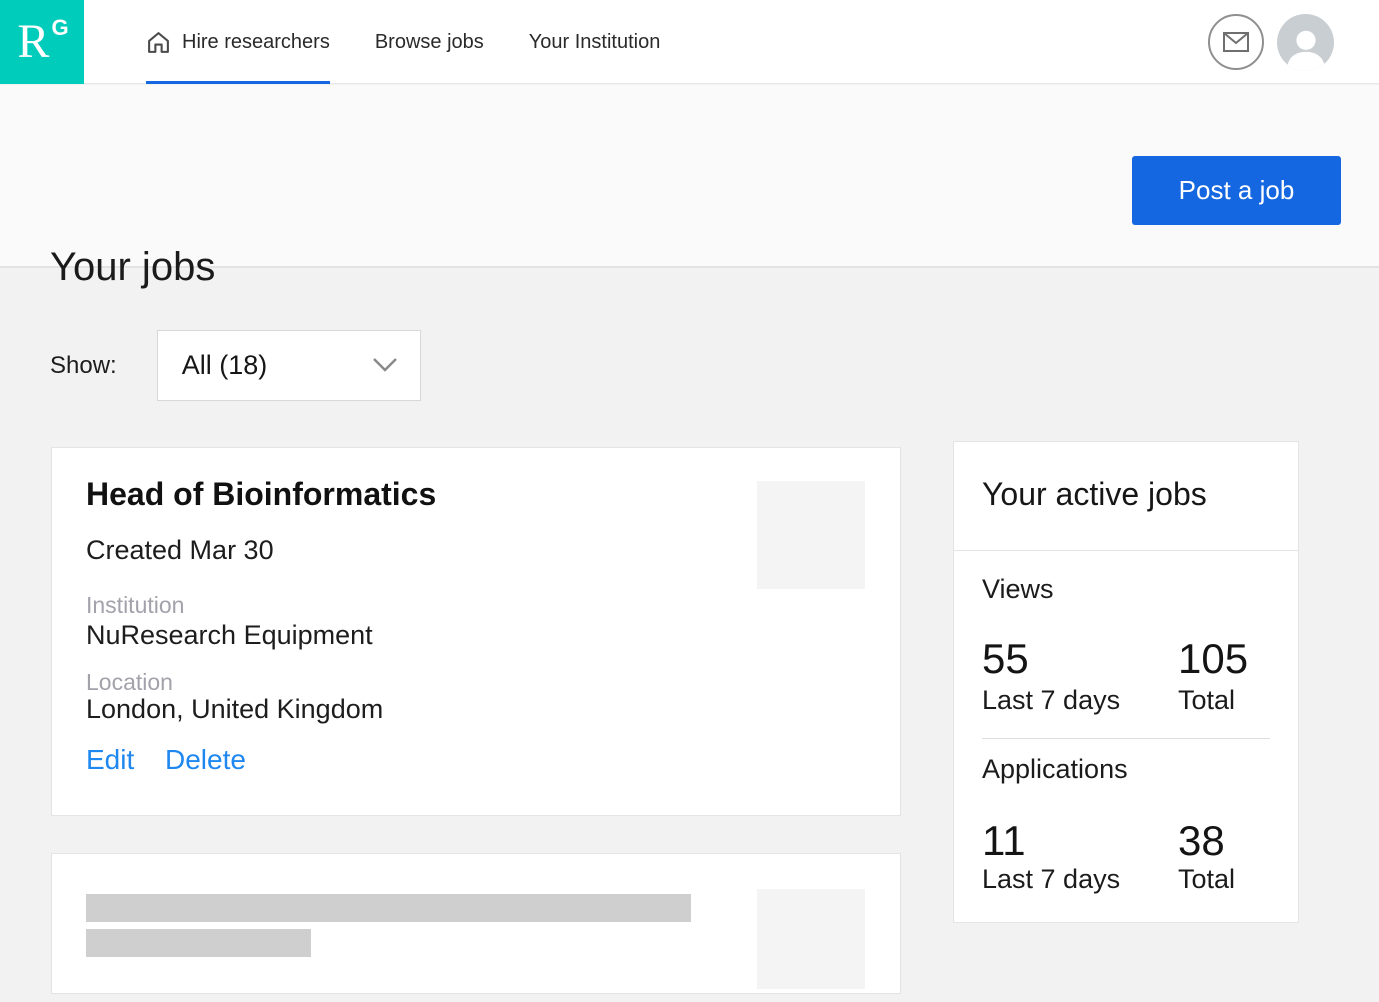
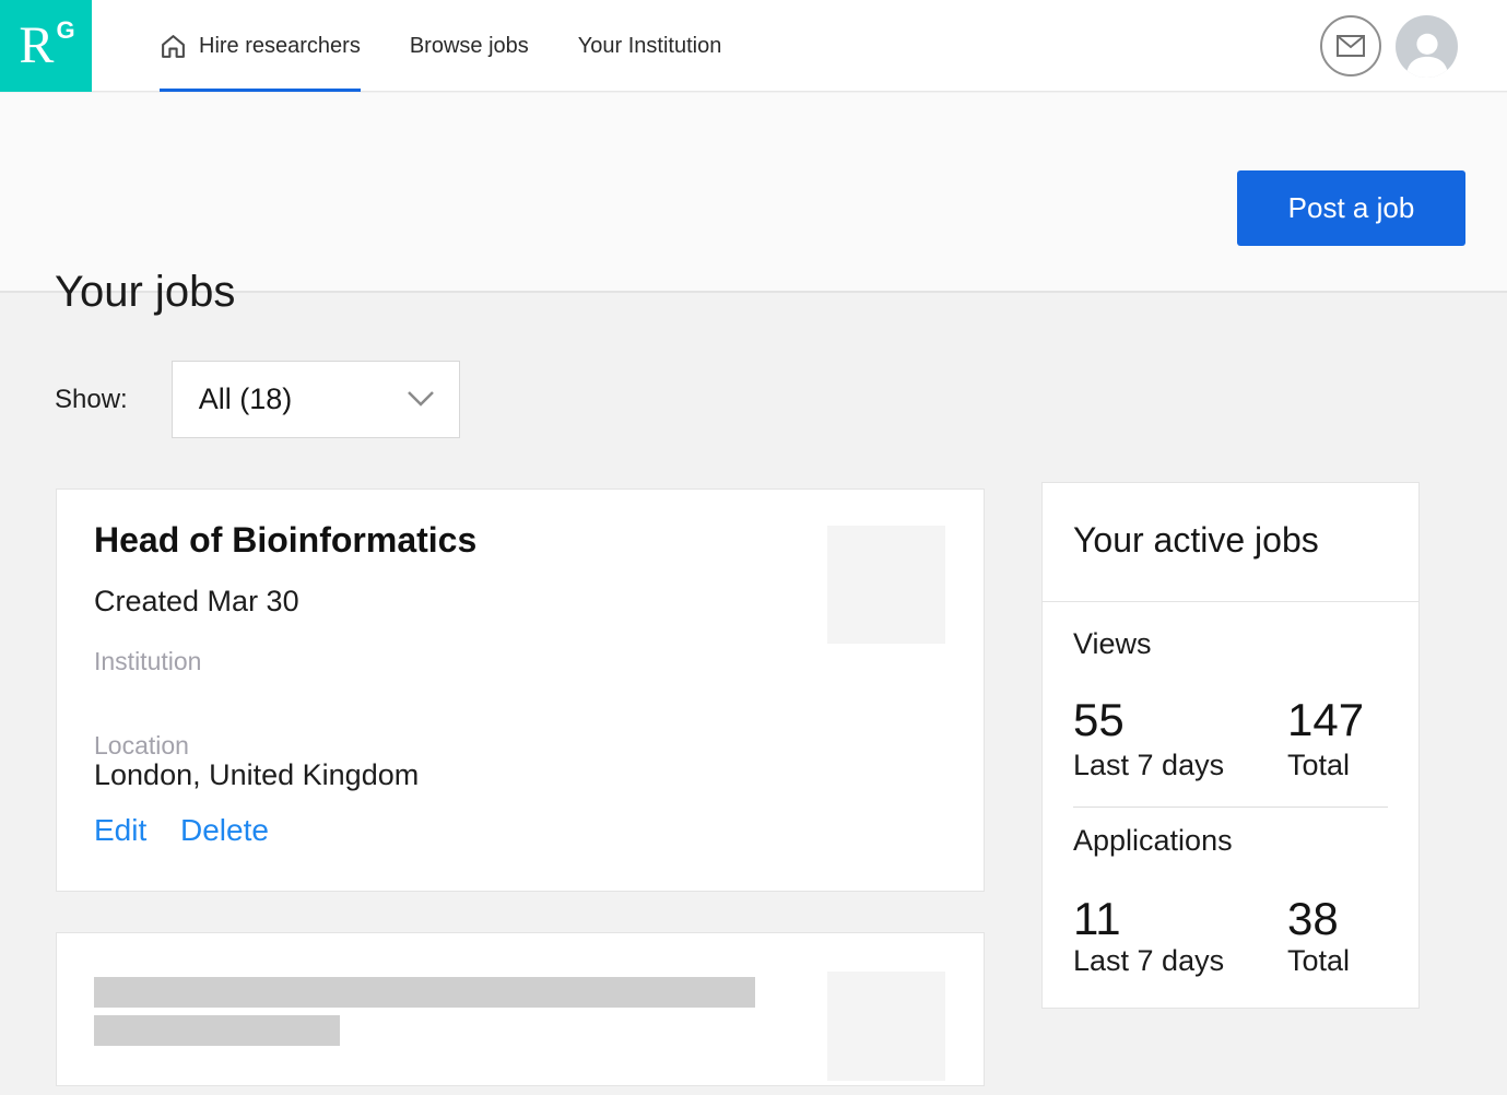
  R
  G
  Hire researchers
  Browse jobs
  Your Institution
  Your jobs
  Post a job
  Show:
  All (18)
  Head of Bioinformatics
  Created Mar 30
  Institution
- NuResearch Equipment
  Location
  London, United Kingdom
  Edit
  Delete
  Your active jobs
  Views
  55
  Last 7 days
- 105
+ 147
  Total
  Applications
  11
  Last 7 days
  38
  Total
